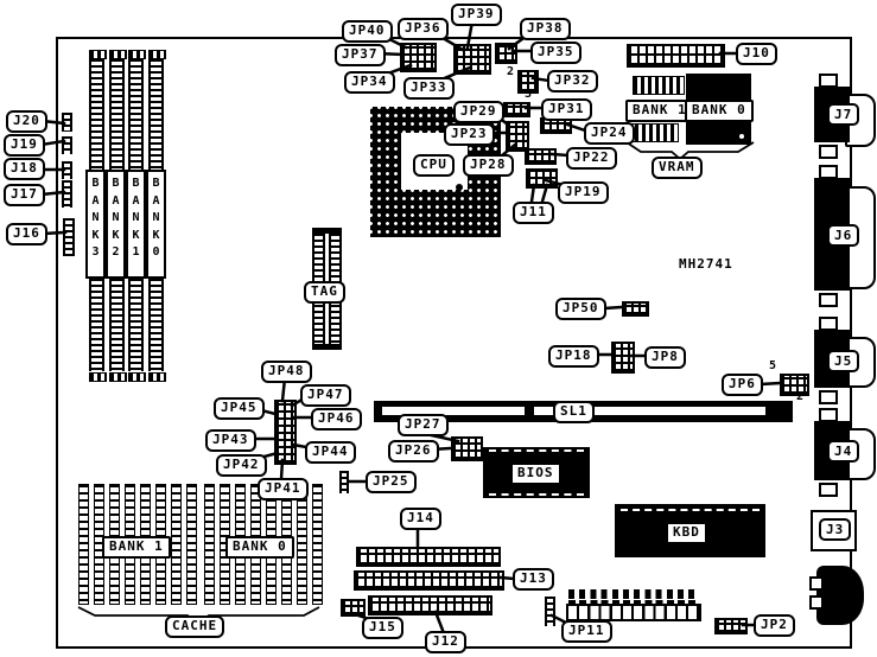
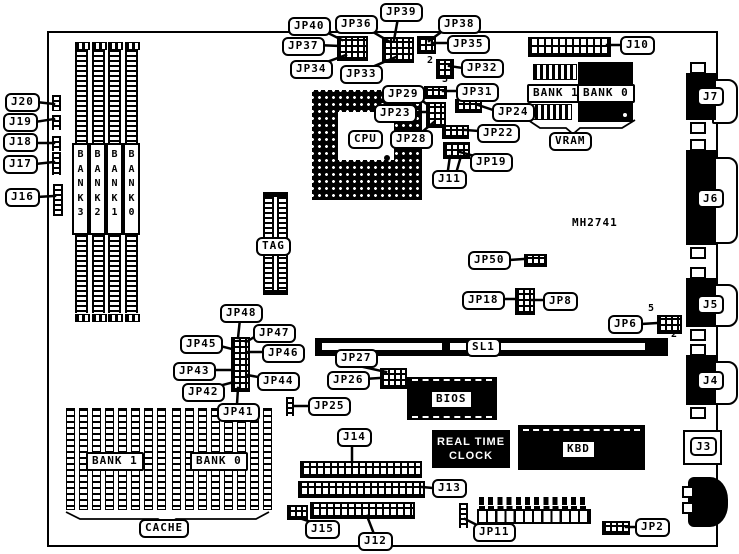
  BANK 3
  BANK 2
  BANK 1
  BANK 0
  J20
  J19
  J18
  J17
  J16
  CPU
  JP40
  JP36
  JP39
  JP38
  JP37
  JP35
  JP34
  JP33
  JP32
  JP31
  JP29
  JP23
  JP28
  JP24
  JP22
  JP19
  J11
  2
  3
  J10
  BANK 1
  BANK 0
  VRAM
  TAG
  MH2741
  JP50
  JP18
  JP8
  JP6
  5
  2
  JP48
  JP47
  JP45
  JP46
  JP43
  JP44
  JP42
  JP41
  SL1
  JP27
  JP26
  JP25
  BIOS
  BANK 1
  BANK 0
  CACHE
  J14
  J13
  J12
  J15
+ REAL TIME
+ CLOCK
  KBD
  JP11
  JP2
  J7
  J6
  J5
  J4
  J3
